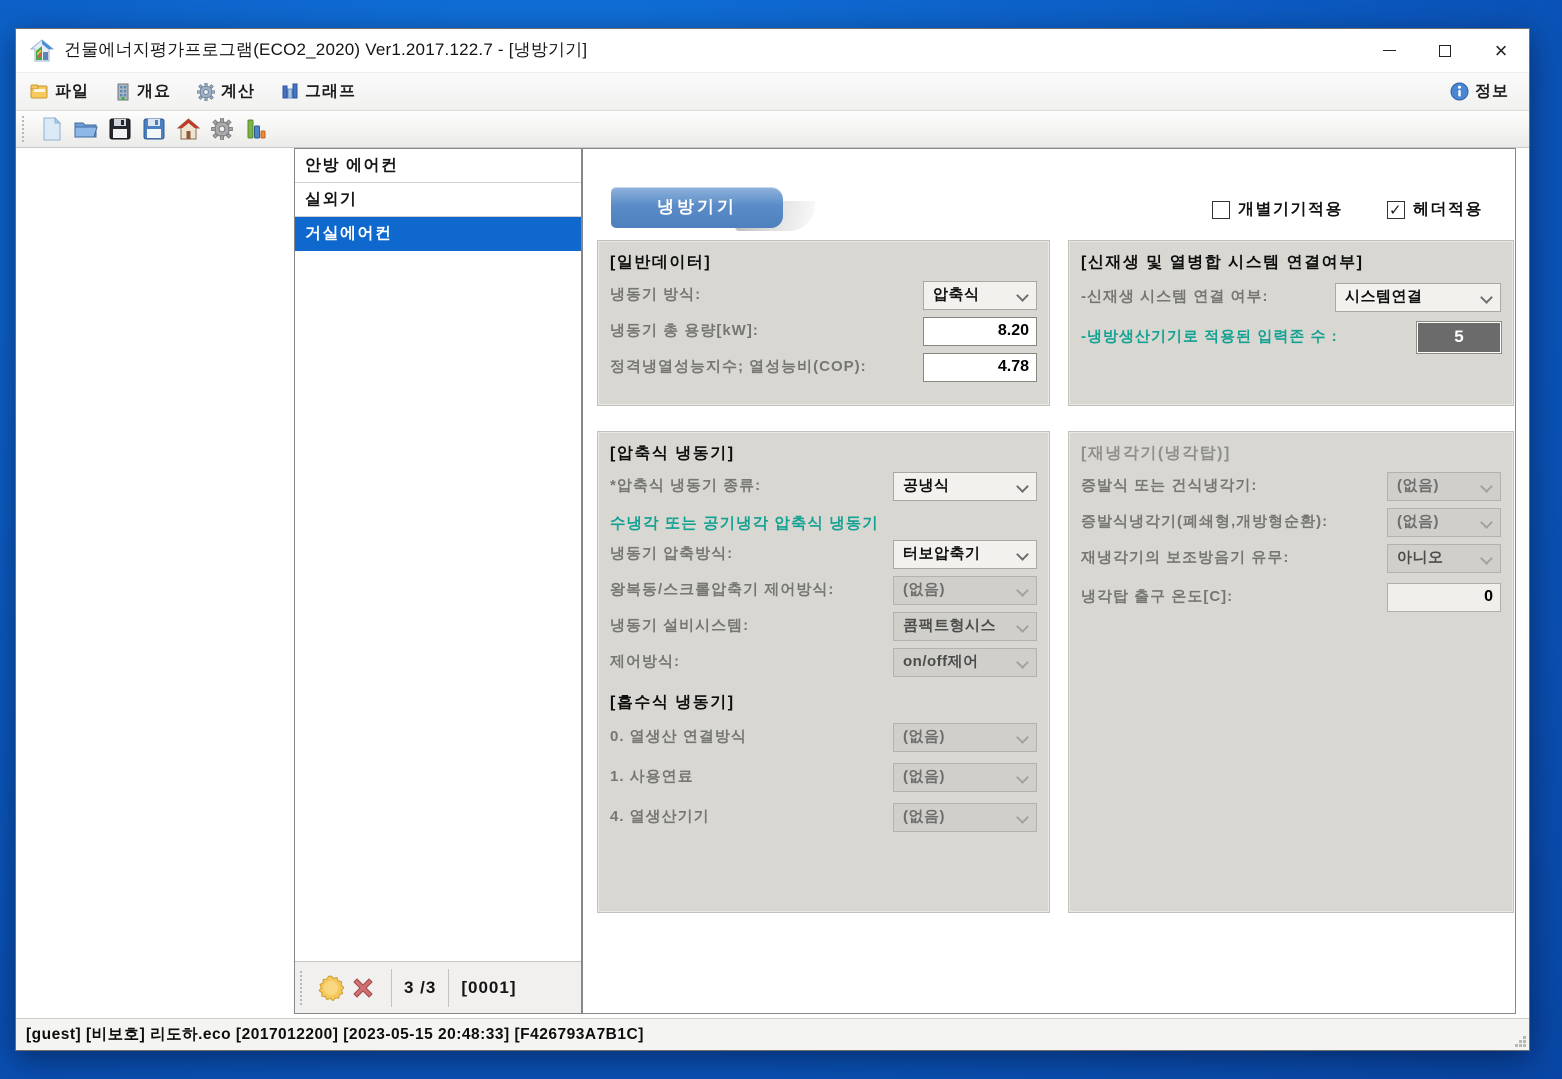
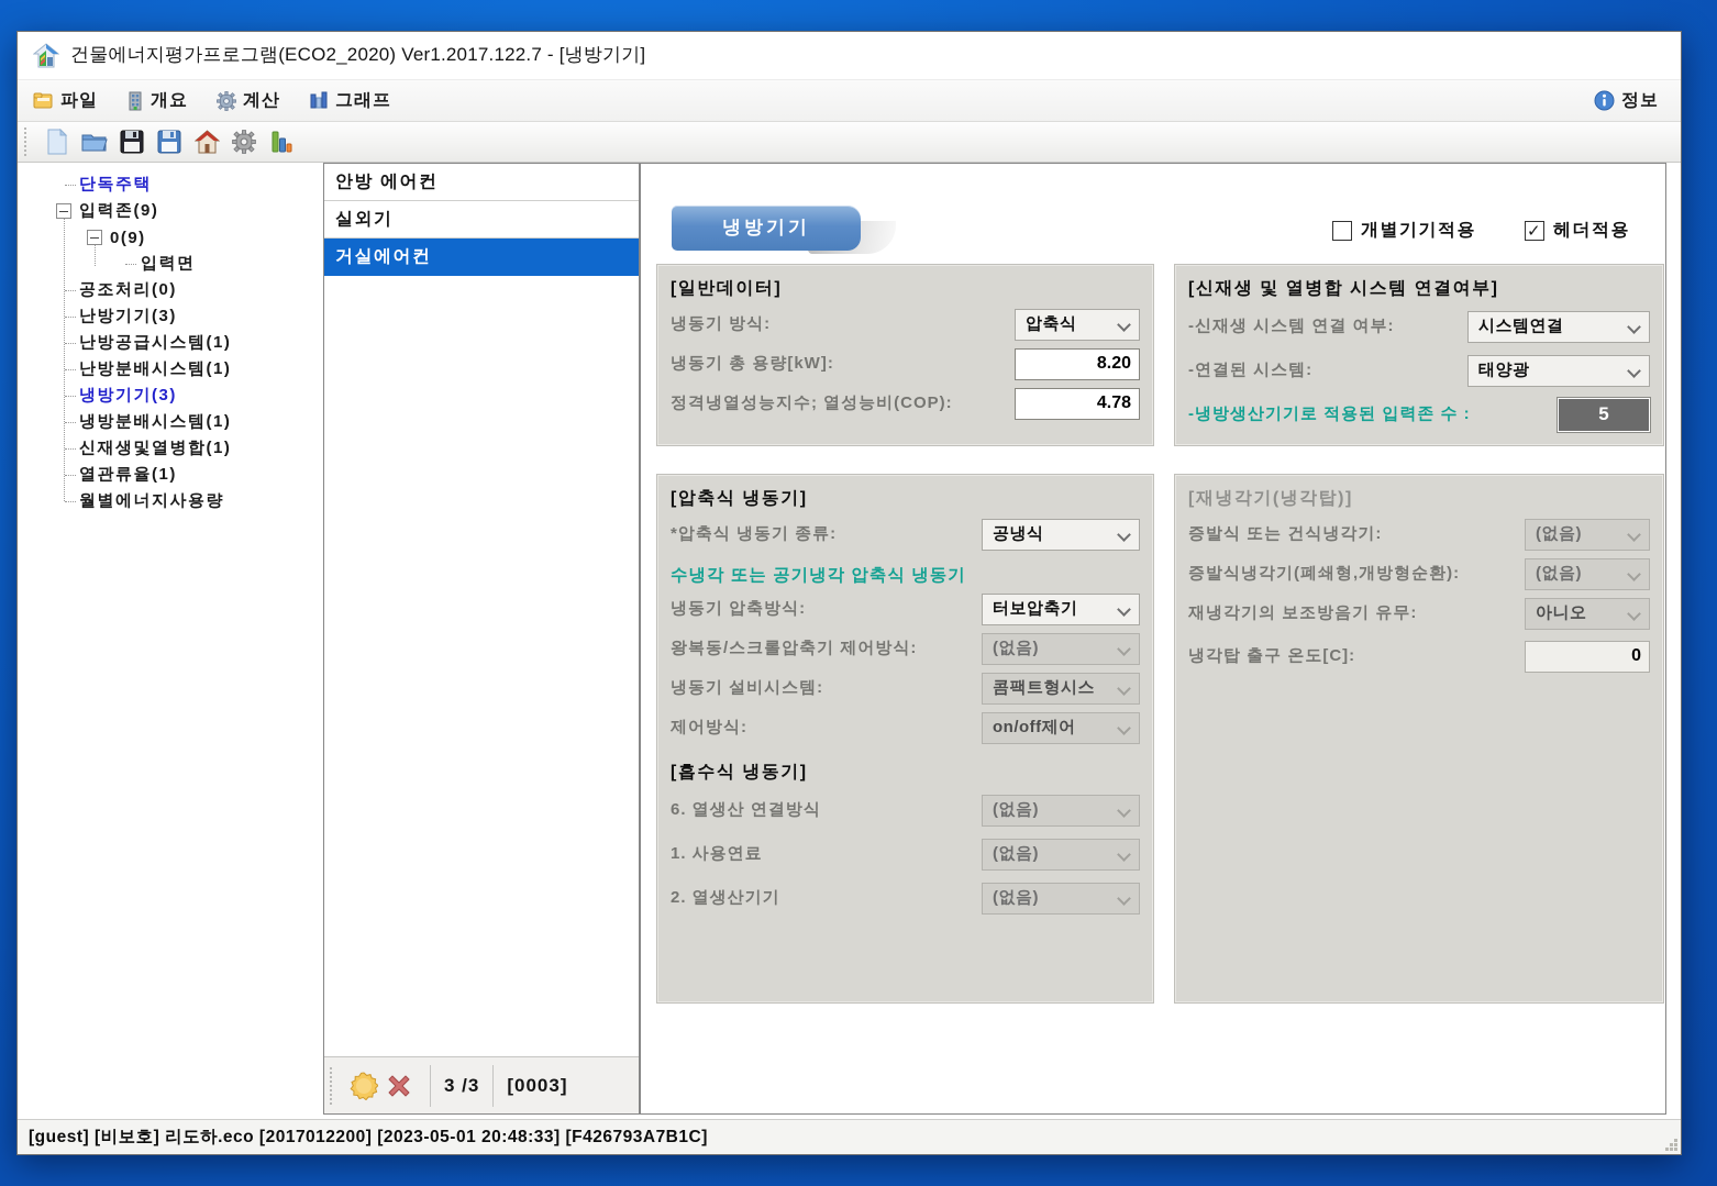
  건물에너지평가프로그램(ECO2_2020) Ver1.2017.122.7 - [냉방기기]
- ×
  파일
  개요
  계산
  그래프
  정보
+ 단독주택
+ 입력존(9)
+ 0(9)
+ 입력면
+ 공조처리(0)
+ 난방기기(3)
+ 난방공급시스템(1)
+ 난방분배시스템(1)
+ 냉방기기(3)
+ 냉방분배시스템(1)
+ 신재생및열병합(1)
+ 열관류율(1)
+ 월별에너지사용량
  안방 에어컨
  실외기
  거실에어컨
  3 /3
- [0001]
+ [0003]
  냉방기기
  개별기기적용
  ✓
  헤더적용
  [일반데이터]
  냉동기 방식:
  압축식
  냉동기 총 용량[kW]:
  8.20
  정격냉열성능지수; 열성능비(COP):
  4.78
  [신재생 및 열병합 시스템 연결여부]
  -신재생 시스템 연결 여부:
  시스템연결
+ -연결된 시스템:
+ 태양광
  -냉방생산기기로 적용된 입력존 수 :
  5
  [압축식 냉동기]
  *압축식 냉동기 종류:
  공냉식
  수냉각 또는 공기냉각 압축식 냉동기
  냉동기 압축방식:
  터보압축기
  왕복동/스크롤압축기 제어방식:
  (없음)
  냉동기 설비시스템:
  콤팩트형시스
  제어방식:
  on/off제어
  [흡수식 냉동기]
- 0. 열생산 연결방식
+ 6. 열생산 연결방식
  (없음)
  1. 사용연료
  (없음)
- 4. 열생산기기
+ 2. 열생산기기
  (없음)
  [재냉각기(냉각탑)]
  증발식 또는 건식냉각기:
  (없음)
  증발식냉각기(폐쇄형,개방형순환):
  (없음)
  재냉각기의 보조방음기 유무:
  아니오
  냉각탑 출구 온도[C]:
  0
- [guest] [비보호] 리도하.eco [2017012200] [2023-05-15 20:48:33] [F426793A7B1C]
+ [guest] [비보호] 리도하.eco [2017012200] [2023-05-01 20:48:33] [F426793A7B1C]
